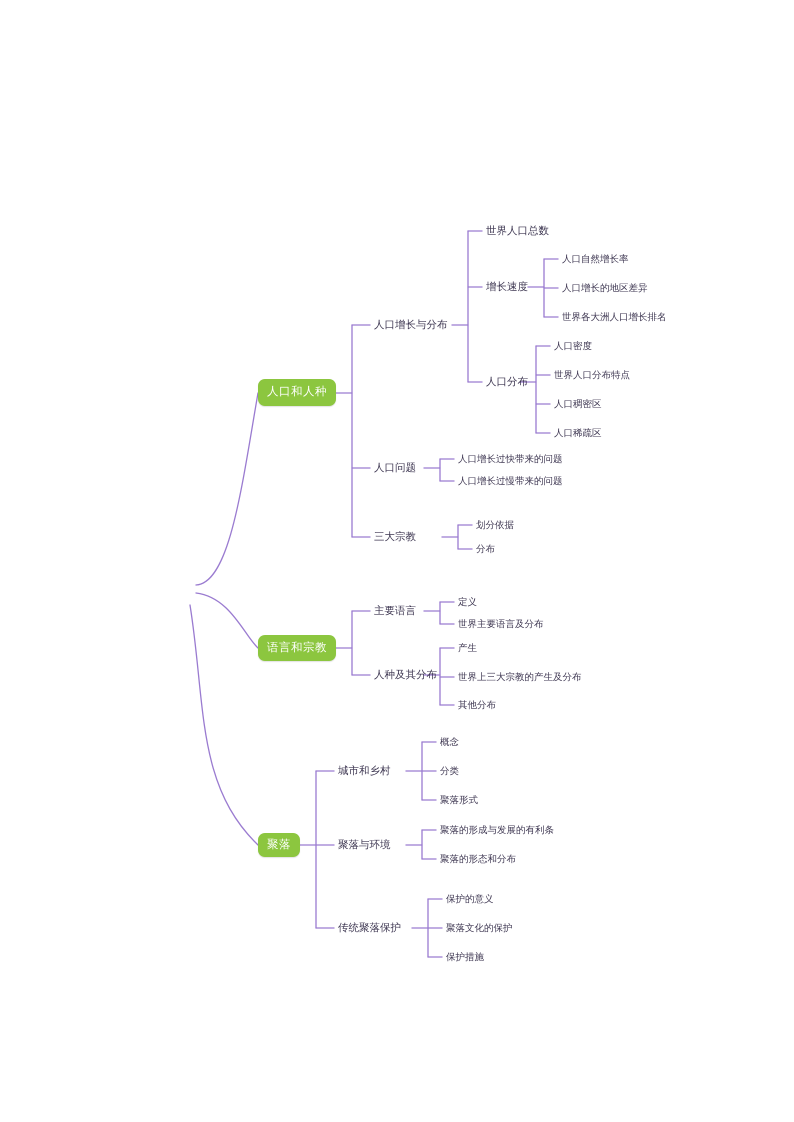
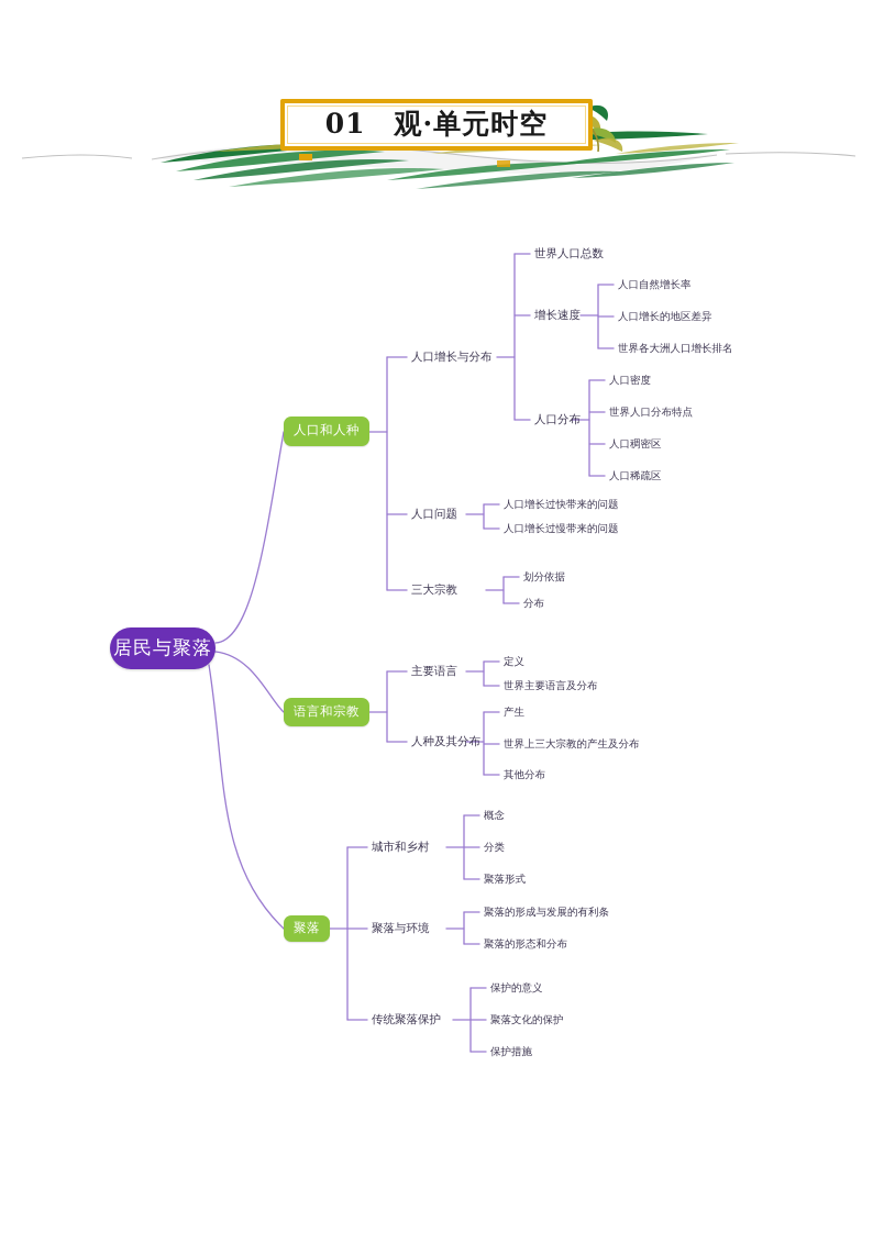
+ 01 观·单元时空
+ 居民与聚落
  人口和人种
  语言和宗教
  聚落
  人口增长与分布
  人口问题
  三大宗教
  世界人口总数
  增长速度
  人口分布
  人口自然增长率
  人口增长的地区差异
  世界各大洲人口增长排名
  人口密度
  世界人口分布特点
  人口稠密区
  人口稀疏区
  人口增长过快带来的问题
  人口增长过慢带来的问题
  划分依据
  分布
  主要语言
  人种及其分布
  定义
  世界主要语言及分布
  产生
  世界上三大宗教的产生及分布
  其他分布
  城市和乡村
  聚落与环境
  传统聚落保护
  概念
  分类
  聚落形式
  聚落的形成与发展的有利条
  聚落的形态和分布
  保护的意义
  聚落文化的保护
  保护措施
